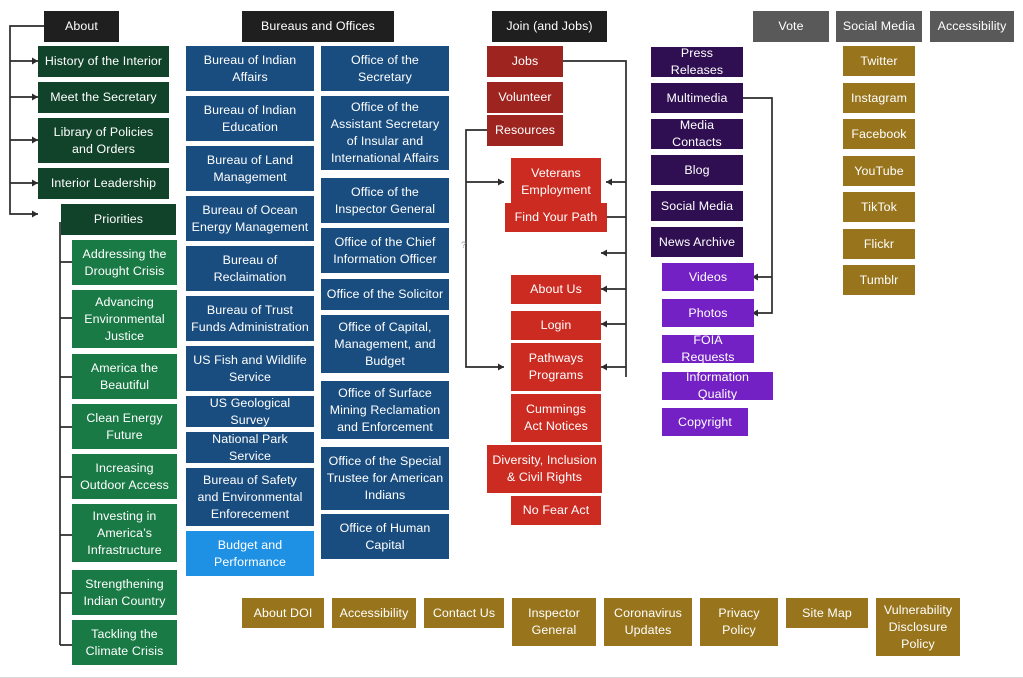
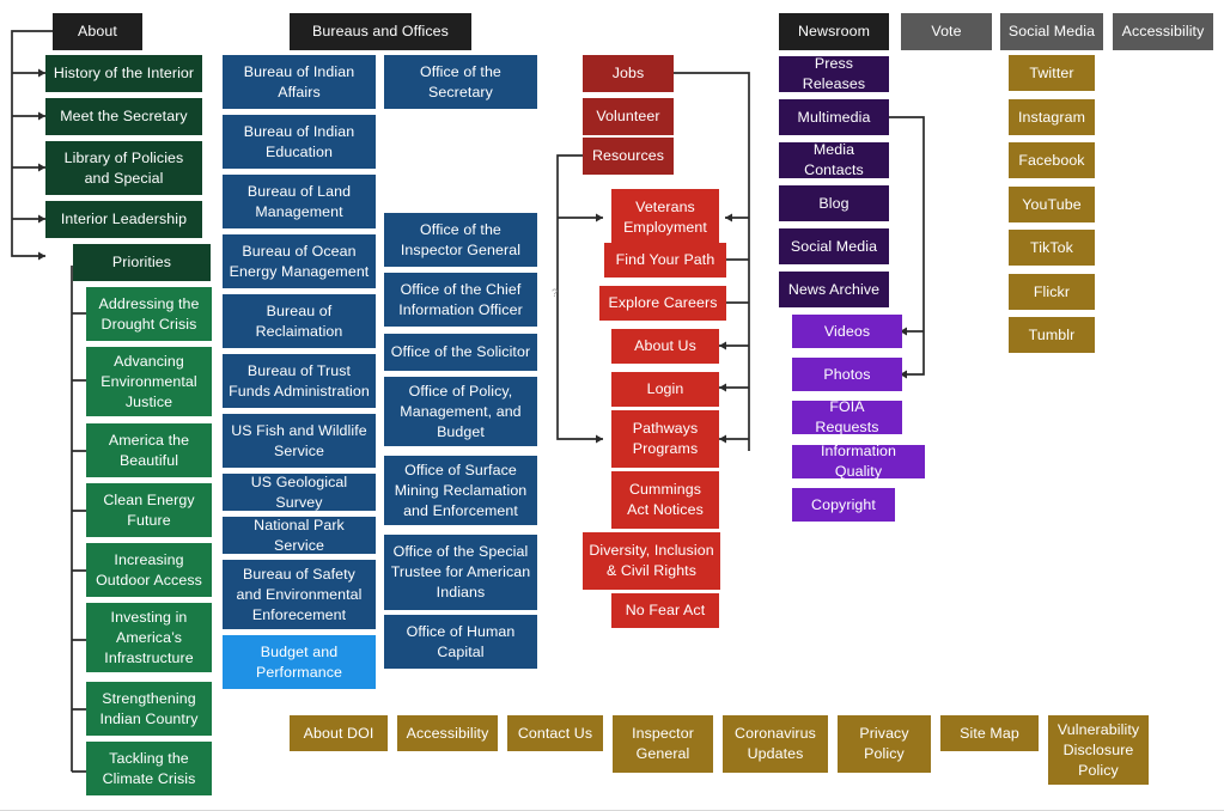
  ?
  About
  History of the Interior
  Meet the Secretary
- Library of Policies and Orders
+ Library of Policies and Special
  Interior Leadership
  Priorities
  Addressing the Drought Crisis
  Advancing Environmental Justice
  America the Beautiful
  Clean Energy Future
  Increasing Outdoor Access
  Investing in America’s Infrastructure
  Strengthening Indian Country
  Tackling the Climate Crisis
  Bureaus and Offices
  Bureau of Indian Affairs
  Bureau of Indian Education
  Bureau of Land Management
  Bureau of Ocean Energy Management
  Bureau of Reclaimation
  Bureau of Trust Funds Administration
  US Fish and Wildlife Service
  US Geological Survey
  National Park Service
  Bureau of Safety and Environmental Enforecement
  Budget and Performance
  Office of the Secretary
- Office of the Assistant Secretary of Insular and International Affairs
  Office of the Inspector General
  Office of the Chief Information Officer
  Office of the Solicitor
- Office of Capital, Management, and Budget
+ Office of Policy, Management, and Budget
  Office of Surface Mining Reclamation and Enforcement
  Office of the Special Trustee for American Indians
  Office of Human Capital
- Join (and Jobs)
  Jobs
  Volunteer
  Resources
  Veterans Employment
  Find Your Path
+ Explore Careers
  About Us
  Login
  Pathways Programs
  Cummings Act Notices
  Diversity, Inclusion & Civil Rights
  No Fear Act
+ Newsroom
  Press Releases
  Multimedia
  Media Contacts
  Blog
  Social Media
  News Archive
  Videos
  Photos
  FOIA Requests
  Information Quality
  Copyright
  Vote
  Social Media
  Twitter
  Instagram
  Facebook
  YouTube
  TikTok
  Flickr
  Tumblr
  Accessibility
  About DOI
  Accessibility
  Contact Us
  Inspector General
  Coronavirus Updates
  Privacy Policy
  Site Map
  Vulnerability Disclosure Policy
